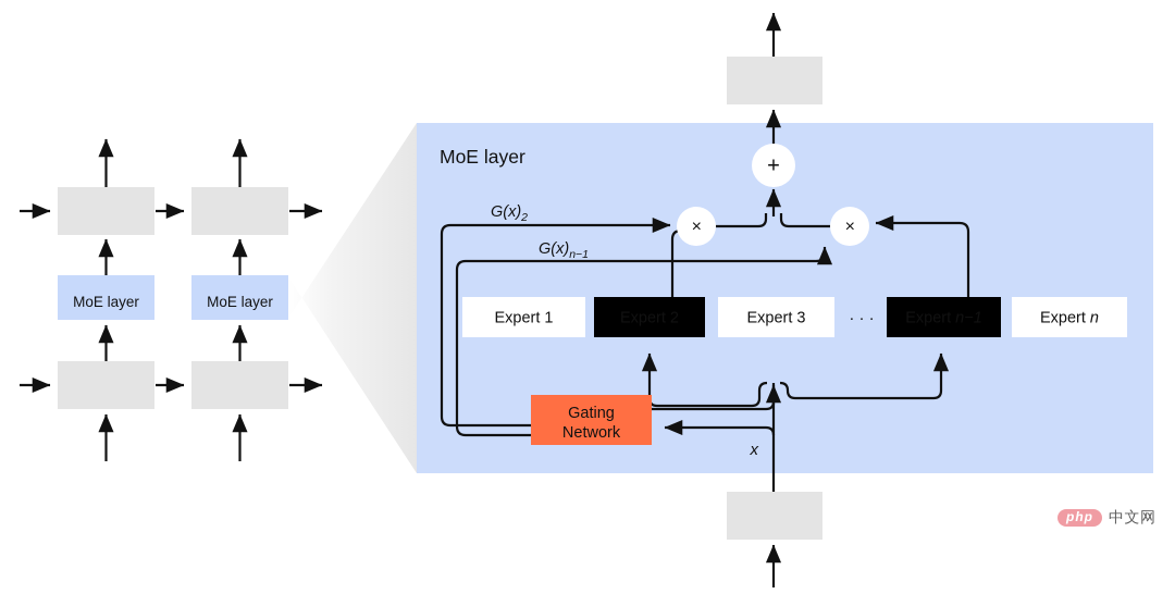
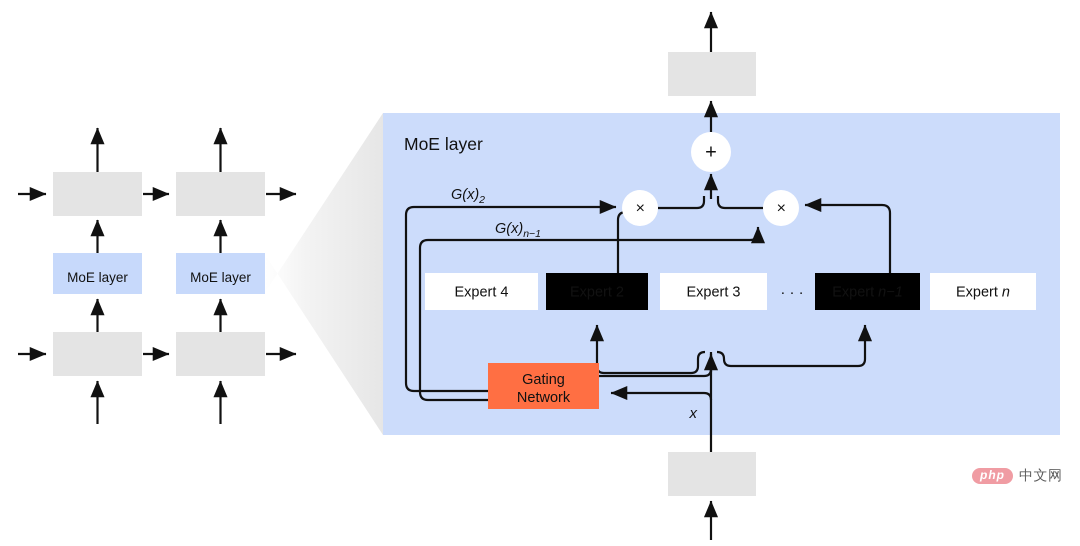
  MoE layer
  MoE layer
  MoE layer
  x
  Gating
  Network
  G(x)2
  G(x)n−1
- Expert 1
+ Expert 4
  Expert 3
  · · ·
  Expert n
  ×
  ×
  +
  php
  中文网
